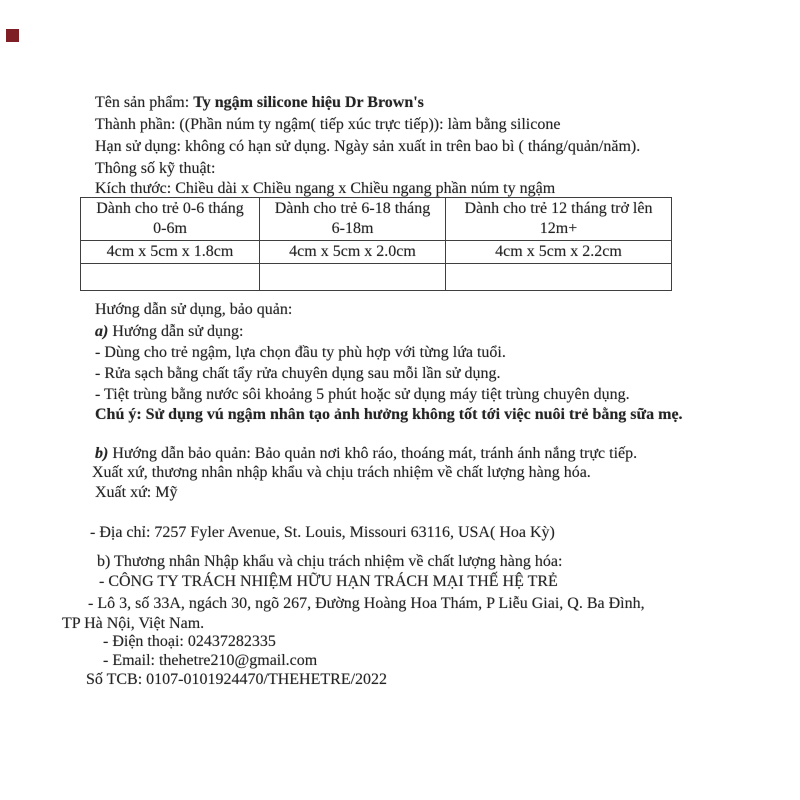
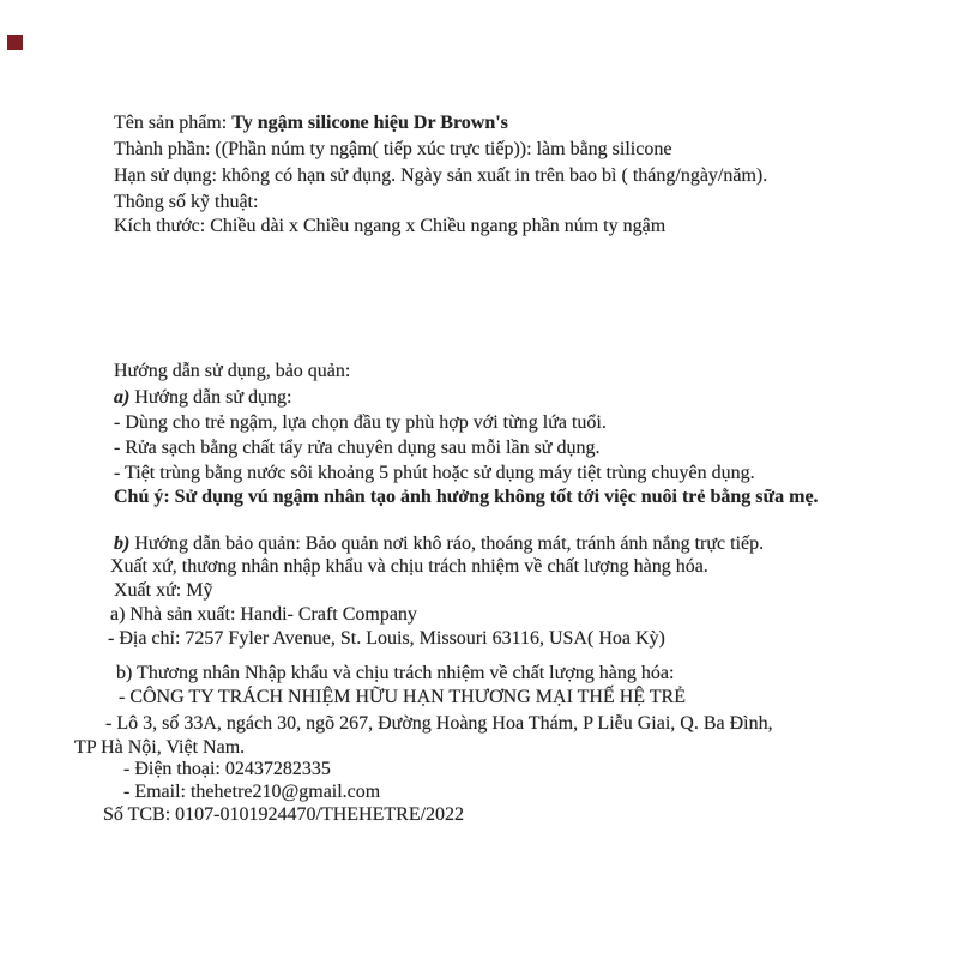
  Tên sản phẩm: Ty ngậm silicone hiệu Dr Brown's
  Thành phần: ((Phần núm ty ngậm( tiếp xúc trực tiếp)): làm bằng silicone
- Hạn sử dụng: không có hạn sử dụng. Ngày sản xuất in trên bao bì ( tháng/quản/năm).
+ Hạn sử dụng: không có hạn sử dụng. Ngày sản xuất in trên bao bì ( tháng/ngày/năm).
  Thông số kỹ thuật:
  Kích thước: Chiều dài x Chiều ngang x Chiều ngang phần núm ty ngậm
- Dành cho trẻ 0-6 tháng 0-6m	Dành cho trẻ 6-18 tháng 6-18m	Dành cho trẻ 12 tháng trở lên 12m+
- 4cm x 5cm x 1.8cm	4cm x 5cm x 2.0cm	4cm x 5cm x 2.2cm
  Hướng dẫn sử dụng, bảo quản:
  a) Hướng dẫn sử dụng:
  - Dùng cho trẻ ngậm, lựa chọn đầu ty phù hợp với từng lứa tuổi.
  - Rửa sạch bằng chất tẩy rửa chuyên dụng sau mỗi lần sử dụng.
  - Tiệt trùng bằng nước sôi khoảng 5 phút hoặc sử dụng máy tiệt trùng chuyên dụng.
  Chú ý: Sử dụng vú ngậm nhân tạo ảnh hưởng không tốt tới việc nuôi trẻ bằng sữa mẹ.
  b) Hướng dẫn bảo quản: Bảo quản nơi khô ráo, thoáng mát, tránh ánh nắng trực tiếp.
  Xuất xứ, thương nhân nhập khẩu và chịu trách nhiệm về chất lượng hàng hóa.
  Xuất xứ: Mỹ
+ a) Nhà sản xuất: Handi- Craft Company
  - Địa chỉ: 7257 Fyler Avenue, St. Louis, Missouri 63116, USA( Hoa Kỳ)
  b) Thương nhân Nhập khẩu và chịu trách nhiệm về chất lượng hàng hóa:
- - CÔNG TY TRÁCH NHIỆM HỮU HẠN TRÁCH MẠI THẾ HỆ TRẺ
+ - CÔNG TY TRÁCH NHIỆM HỮU HẠN THƯƠNG MẠI THẾ HỆ TRẺ
  - Lô 3, số 33A, ngách 30, ngõ 267, Đường Hoàng Hoa Thám, P Liễu Giai, Q. Ba Đình,
  TP Hà Nội, Việt Nam.
  - Điện thoại: 02437282335
  - Email: thehetre210@gmail.com
  Số TCB: 0107-0101924470/THEHETRE/2022
